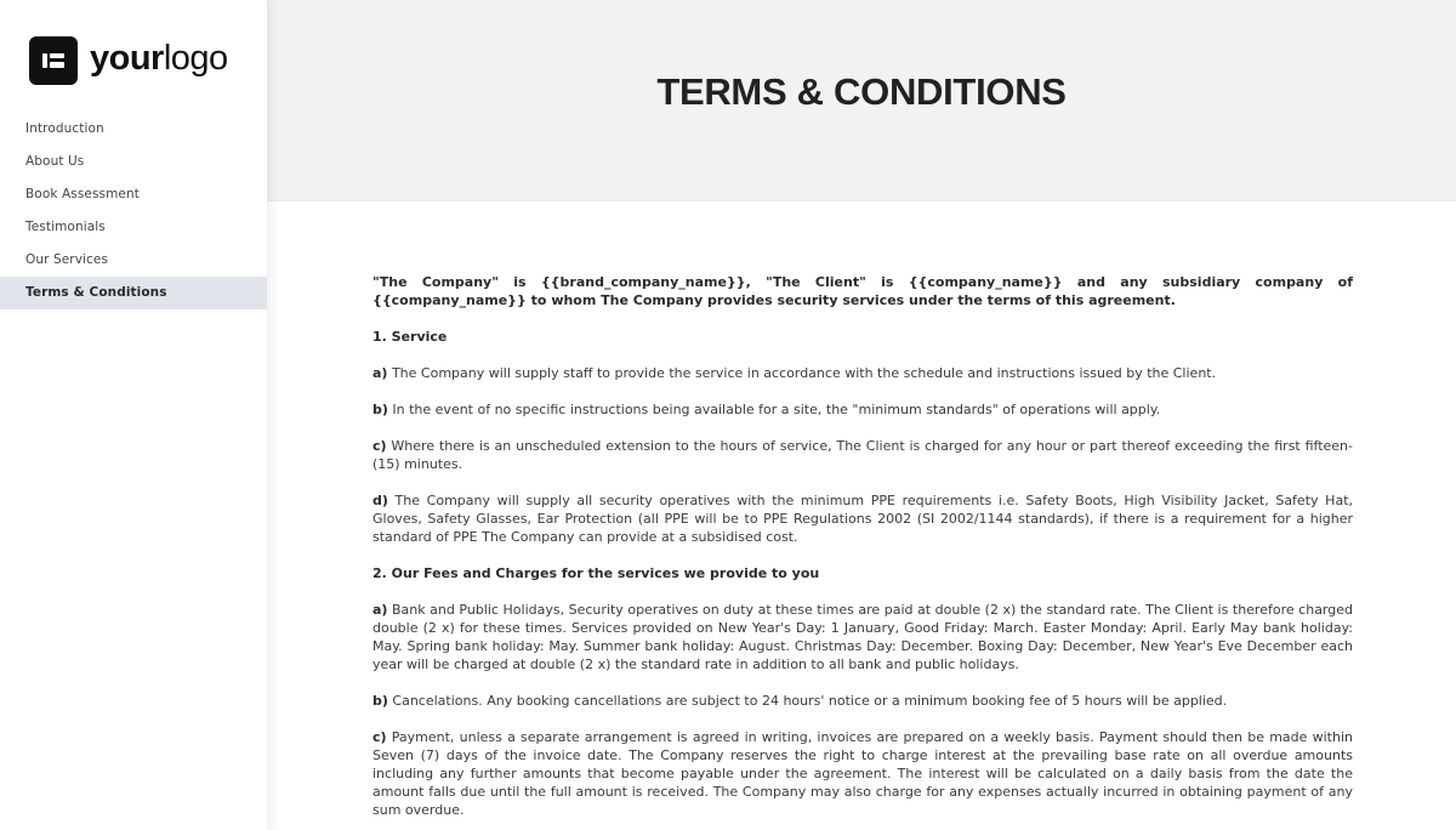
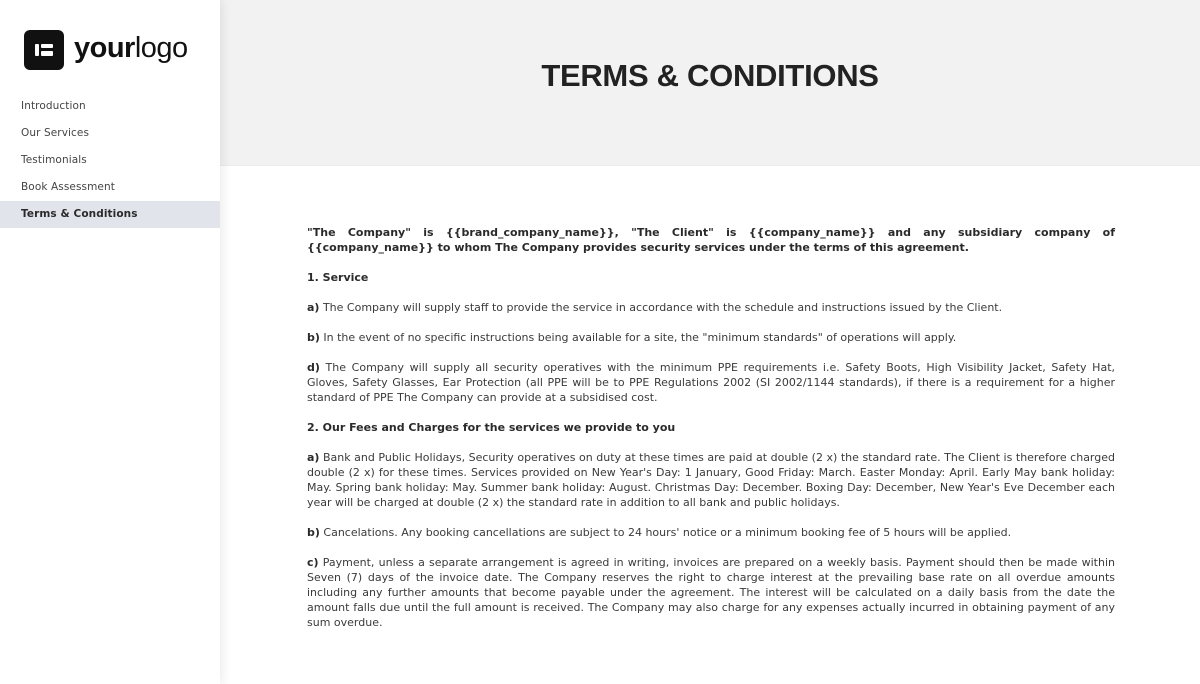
  yourlogo
  Introduction
- About Us
- Book Assessment
+ Our Services
  Testimonials
- Our Services
+ Book Assessment
  Terms & Conditions
  TERMS & CONDITIONS
  "The Company" is {{brand_company_name}}, "The Client" is {{company_name}} and any subsidiary company of {{company_name}} to whom The Company provides security services under the terms of this agreement.
  1. Service
  a) The Company will supply staff to provide the service in accordance with the schedule and instructions issued by the Client.
  b) In the event of no specific instructions being available for a site, the "minimum standards" of operations will apply.
- c) Where there is an unscheduled extension to the hours of service, The Client is charged for any hour or part thereof exceeding the first fifteen-(15) minutes.
  d) The Company will supply all security operatives with the minimum PPE requirements i.e. Safety Boots, High Visibility Jacket, Safety Hat, Gloves, Safety Glasses, Ear Protection (all PPE will be to PPE Regulations 2002 (SI 2002/1144 standards), if there is a requirement for a higher standard of PPE The Company can provide at a subsidised cost.
  2. Our Fees and Charges for the services we provide to you
  a) Bank and Public Holidays, Security operatives on duty at these times are paid at double (2 x) the standard rate. The Client is therefore charged double (2 x) for these times. Services provided on New Year's Day: 1 January, Good Friday: March. Easter Monday: April. Early May bank holiday: May. Spring bank holiday: May. Summer bank holiday: August. Christmas Day: December. Boxing Day: December, New Year's Eve December each year will be charged at double (2 x) the standard rate in addition to all bank and public holidays.
  b) Cancelations. Any booking cancellations are subject to 24 hours' notice or a minimum booking fee of 5 hours will be applied.
  c) Payment, unless a separate arrangement is agreed in writing, invoices are prepared on a weekly basis. Payment should then be made within Seven (7) days of the invoice date. The Company reserves the right to charge interest at the prevailing base rate on all overdue amounts including any further amounts that become payable under the agreement. The interest will be calculated on a daily basis from the date the amount falls due until the full amount is received. The Company may also charge for any expenses actually incurred in obtaining payment of any sum overdue.
